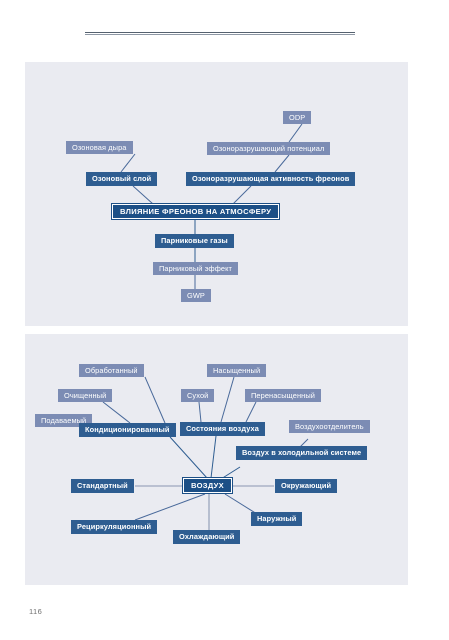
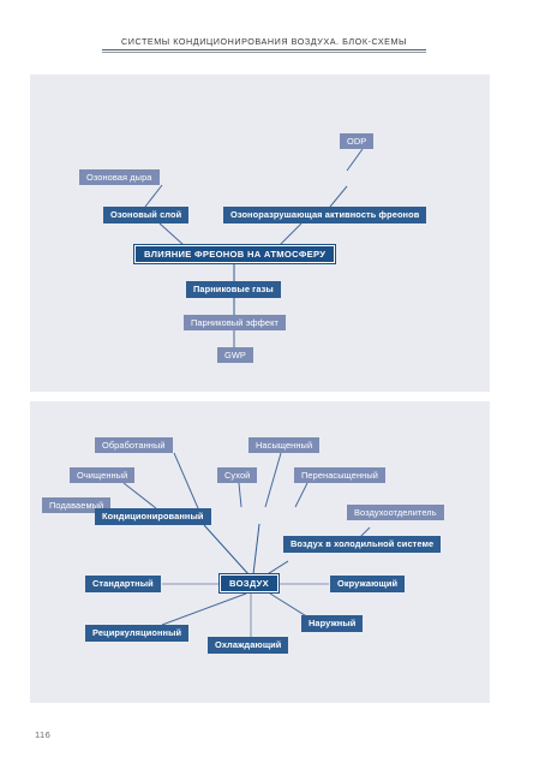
+ СИСТЕМЫ КОНДИЦИОНИРОВАНИЯ ВОЗДУХА. БЛОК-СХЕМЫ
  Озоновая дыра
  ODP
- Озоноразрушающий потенциал
  Озоновый слой
  Озоноразрушающая активность фреонов
  ВЛИЯНИЕ ФРЕОНОВ НА АТМОСФЕРУ
  Парниковые газы
  Парниковый эффект
  GWP
  Обработанный
  Очищенный
  Подаваемый
  Насыщенный
  Сухой
  Перенасыщенный
  Воздухоотделитель
  Кондиционированный
- Состояния воздуха
  Воздух в холодильной системе
  Стандартный
  ВОЗДУХ
  Окружающий
  Рециркуляционный
  Охлаждающий
  Наружный
  116
